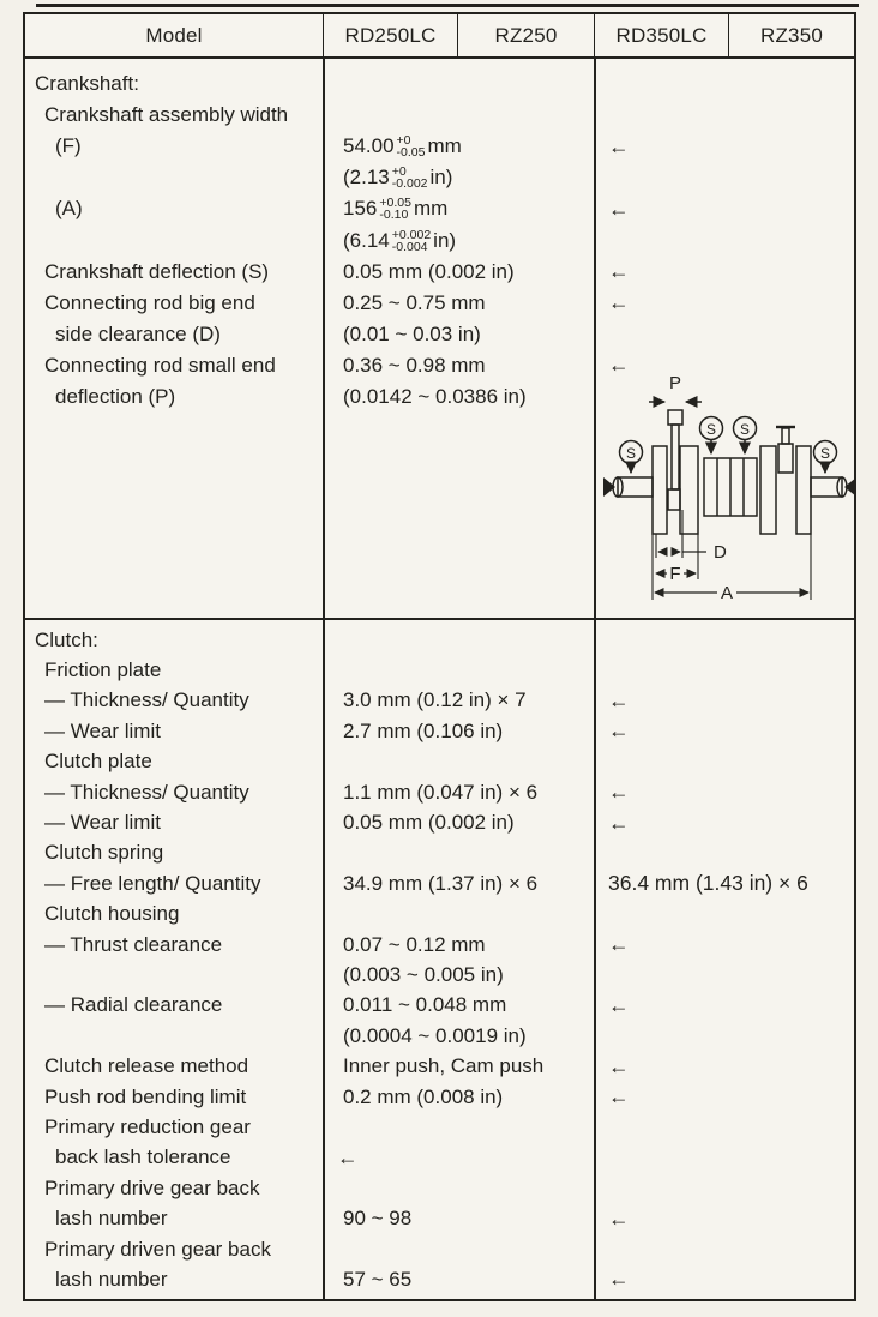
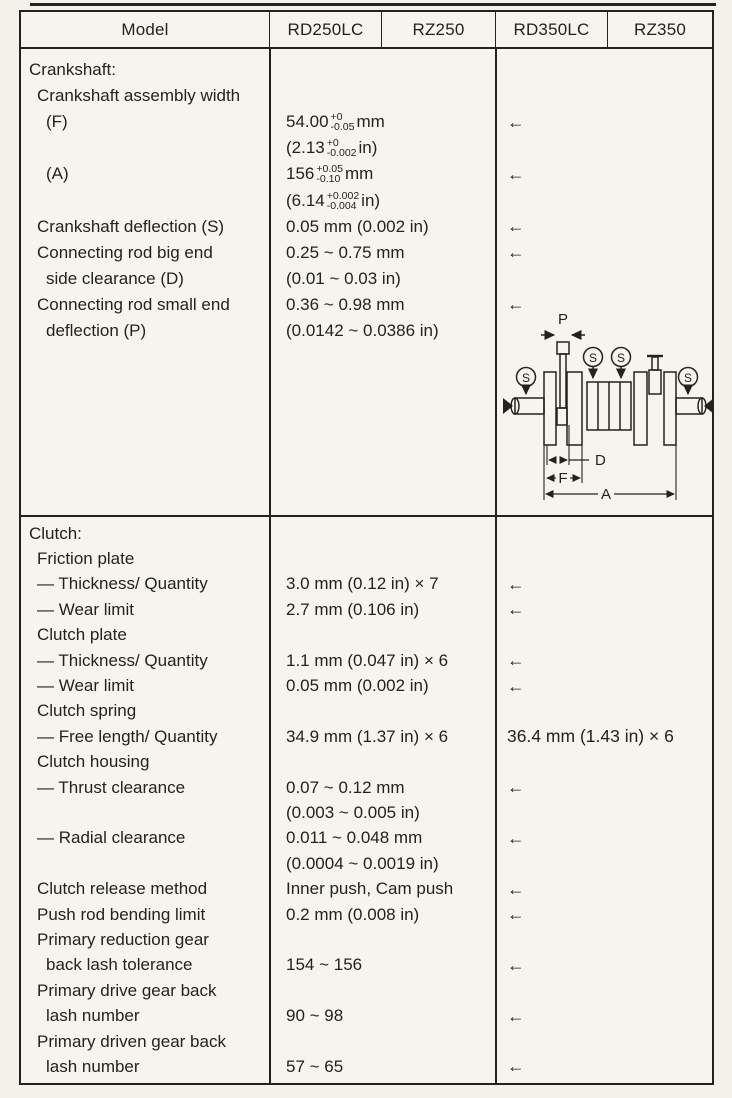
  Model
  RD250LC
  RZ250
  RD350LC
  RZ350
  Crankshaft:
  Crankshaft assembly width
  (F)
  54.00
  +0
  -0.05
  mm
  ←
  (2.13
  +0
  -0.002
  in)
  (A)
  156
  +0.05
  -0.10
  mm
  ←
  (6.14
  +0.002
  -0.004
  in)
  Crankshaft deflection (S)
  0.05 mm (0.002 in)
  ←
  Connecting rod big end
  0.25 ~ 0.75 mm
  ←
  side clearance (D)
  (0.01 ~ 0.03 in)
  Connecting rod small end
  0.36 ~ 0.98 mm
  ←
  deflection (P)
  (0.0142 ~ 0.0386 in)
  Clutch:
  Friction plate
  — Thickness/ Quantity
  3.0 mm (0.12 in) × 7
  ←
  — Wear limit
  2.7 mm (0.106 in)
  ←
  Clutch plate
  — Thickness/ Quantity
  1.1 mm (0.047 in) × 6
  ←
  — Wear limit
  0.05 mm (0.002 in)
  ←
  Clutch spring
  — Free length/ Quantity
  34.9 mm (1.37 in) × 6
  36.4 mm (1.43 in) × 6
  Clutch housing
  — Thrust clearance
  0.07 ~ 0.12 mm
  ←
  (0.003 ~ 0.005 in)
  — Radial clearance
  0.011 ~ 0.048 mm
  ←
  (0.0004 ~ 0.0019 in)
  Clutch release method
  Inner push, Cam push
  ←
  Push rod bending limit
  0.2 mm (0.008 in)
  ←
  Primary reduction gear
  back lash tolerance
+ 154 ~ 156
  ←
  Primary drive gear back
  lash number
  90 ~ 98
  ←
  Primary driven gear back
  lash number
  57 ~ 65
  ←
  P
  S
  S
  S
  S
  D
  F
  A
